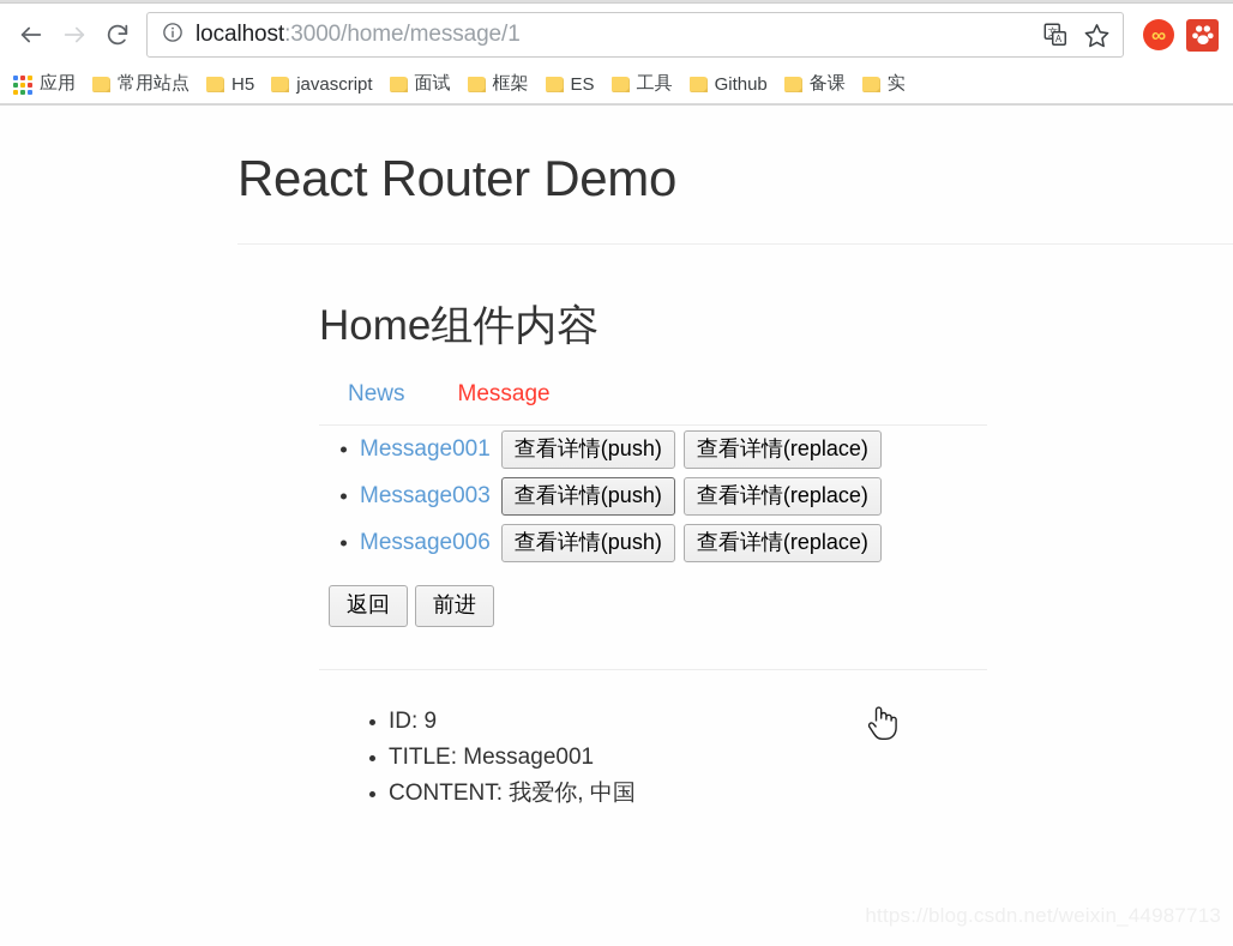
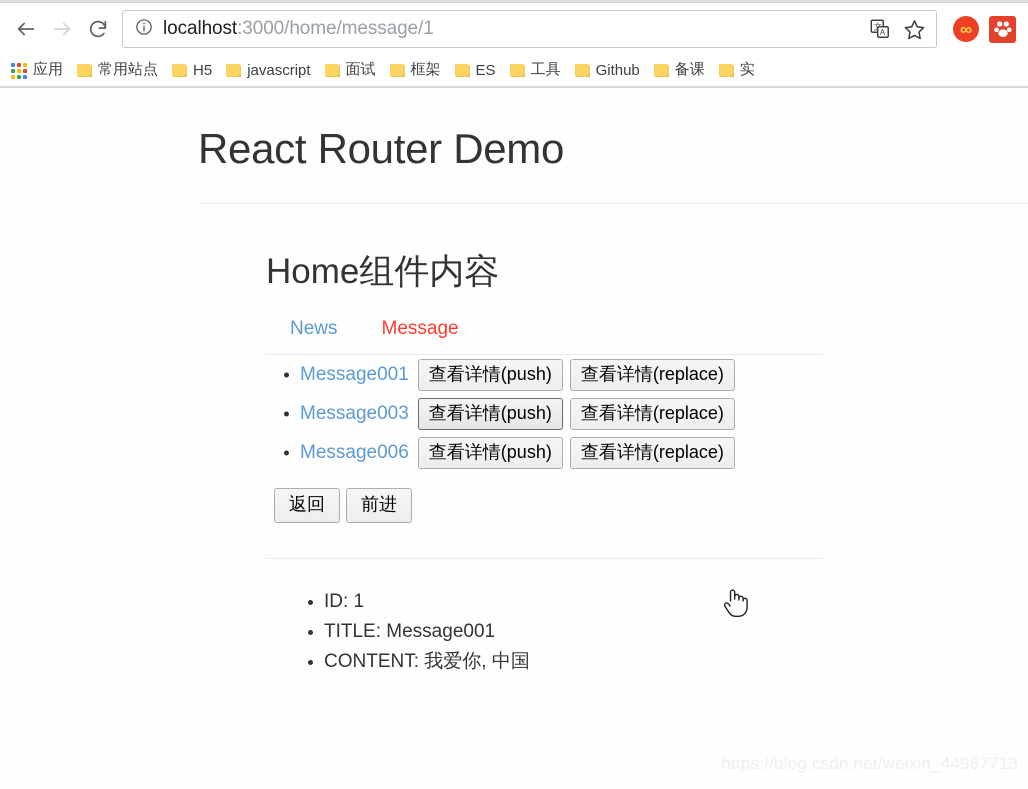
  localhost:3000/home/message/1
  A
  ∞
  应用
  常用站点
  H5
  javascript
  面试
  框架
  ES
  工具
  Github
  备课
  实
  React Router Demo
  Home组件内容
  News
  Message
  Message001
  查看详情(push)
  查看详情(replace)
  Message003
  查看详情(push)
  查看详情(replace)
  Message006
  查看详情(push)
  查看详情(replace)
  返回
  前进
- ID: 9
+ ID: 1
  TITLE: Message001
  CONTENT: 我爱你, 中国
